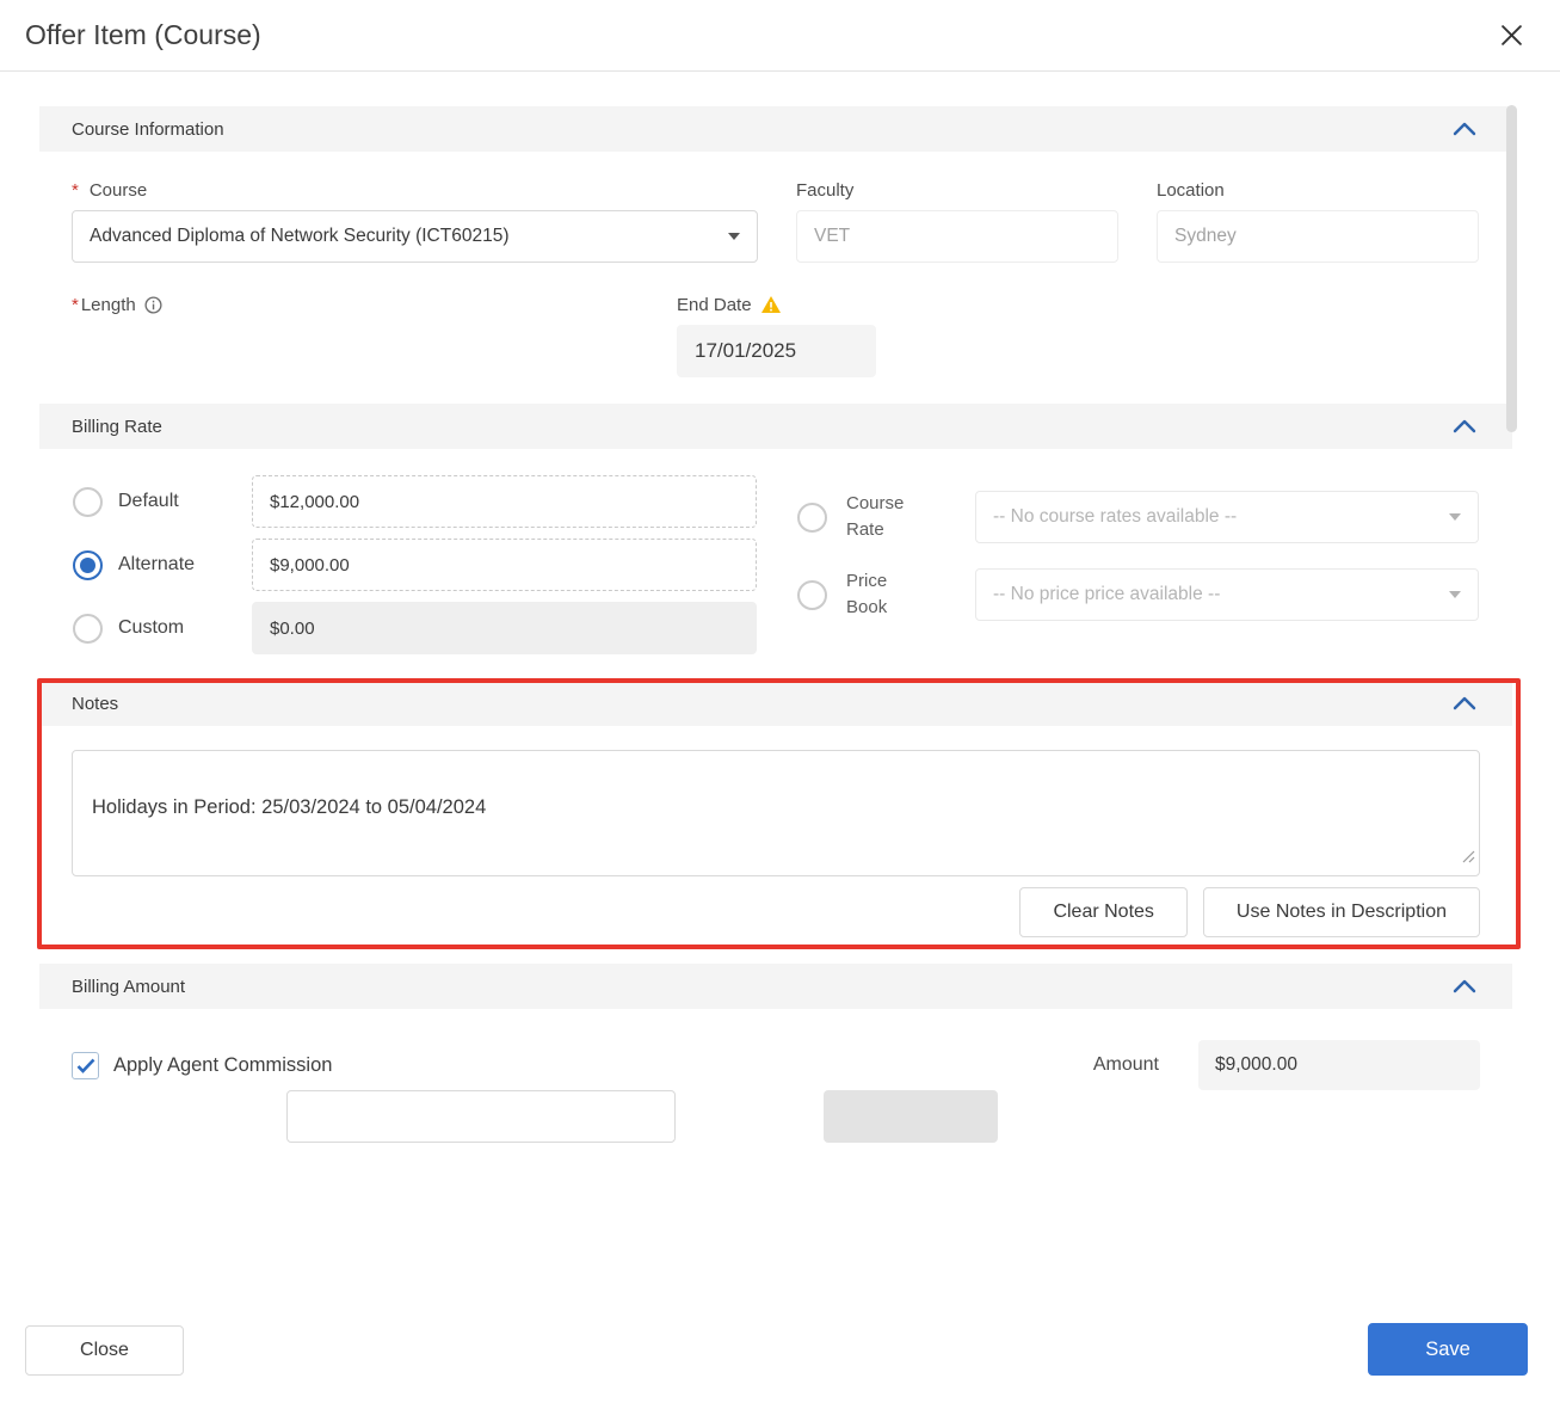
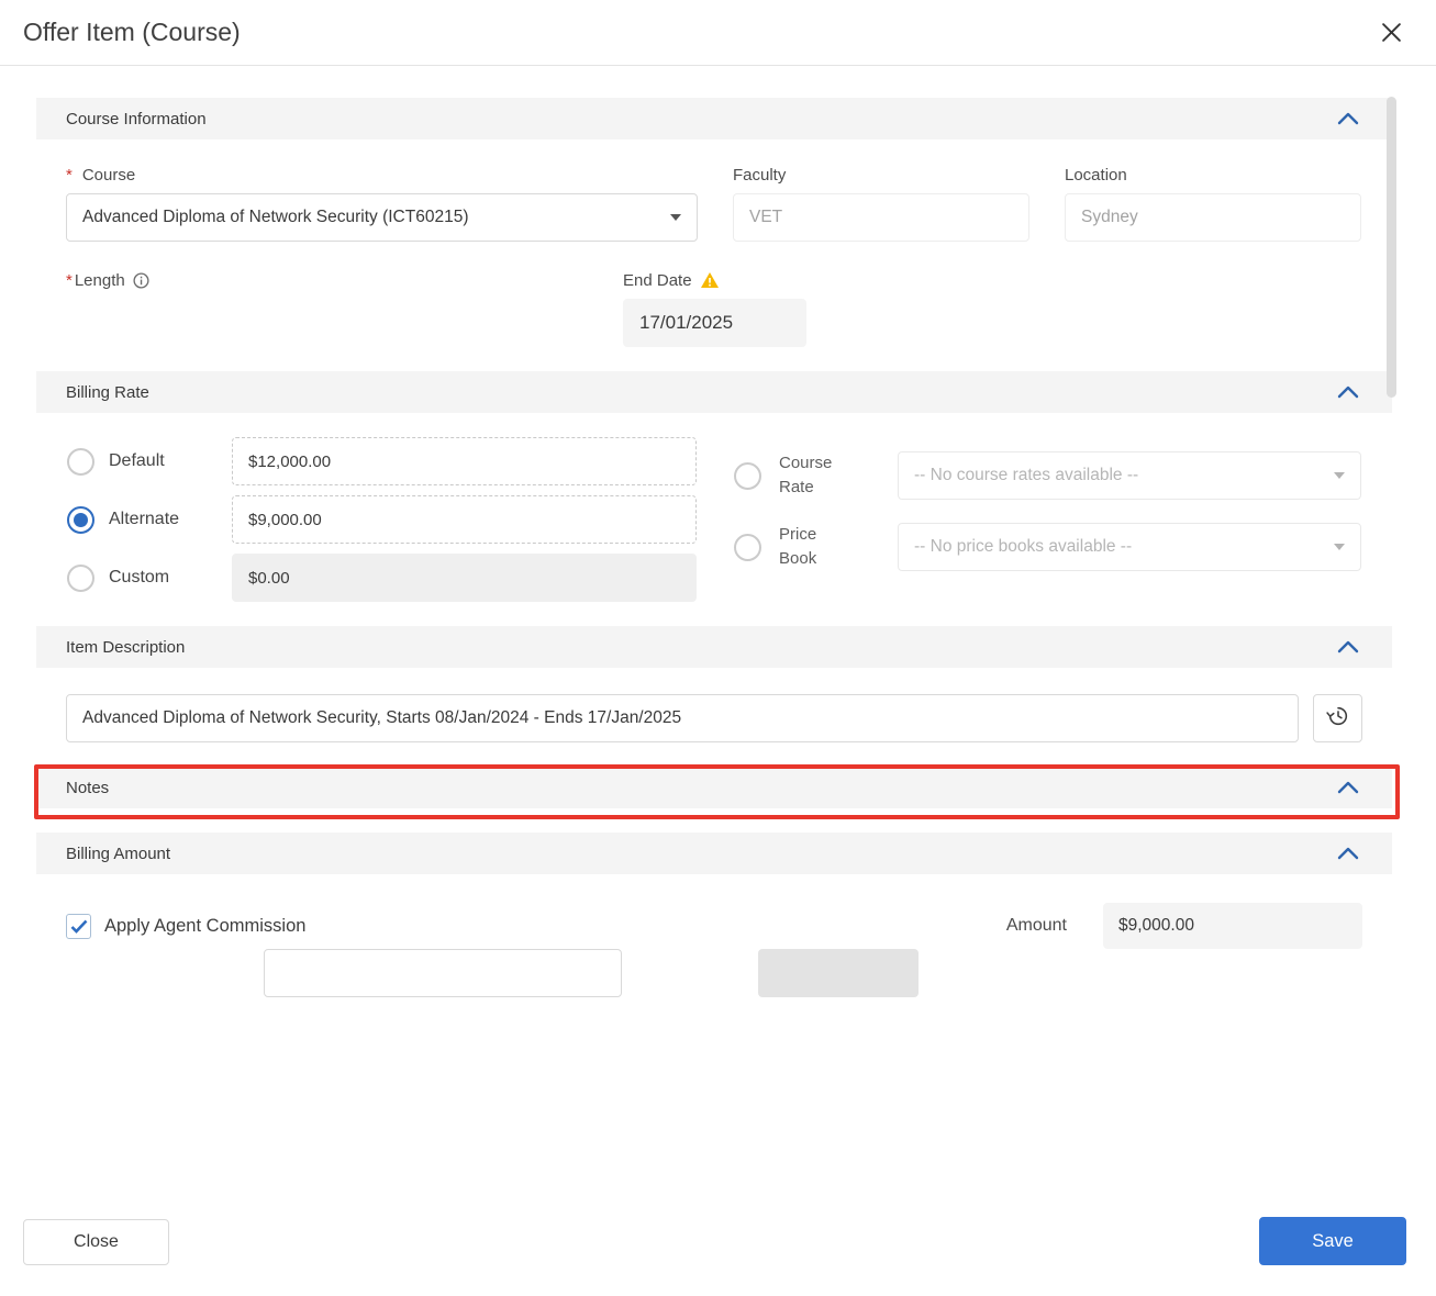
  Offer Item (Course)
  Course Information
  Course
  Advanced Diploma of Network Security (ICT60215)
  Faculty
  VET
  Location
  Sydney
  Length
  End Date
  17/01/2025
  Billing Rate
  Default
  $12,000.00
  Alternate
  $9,000.00
  Custom
  $0.00
  Course Rate
  -- No course rates available --
  Price Book
- -- No price price available --
+ -- No price books available --
+ Item Description
+ Advanced Diploma of Network Security, Starts 08/Jan/2024 - Ends 17/Jan/2025
  Notes
- Holidays in Period: 25/03/2024 to 05/04/2024
- Clear Notes
- Use Notes in Description
  Billing Amount
  Apply Agent Commission
  Amount
  $9,000.00
  Close
  Save
